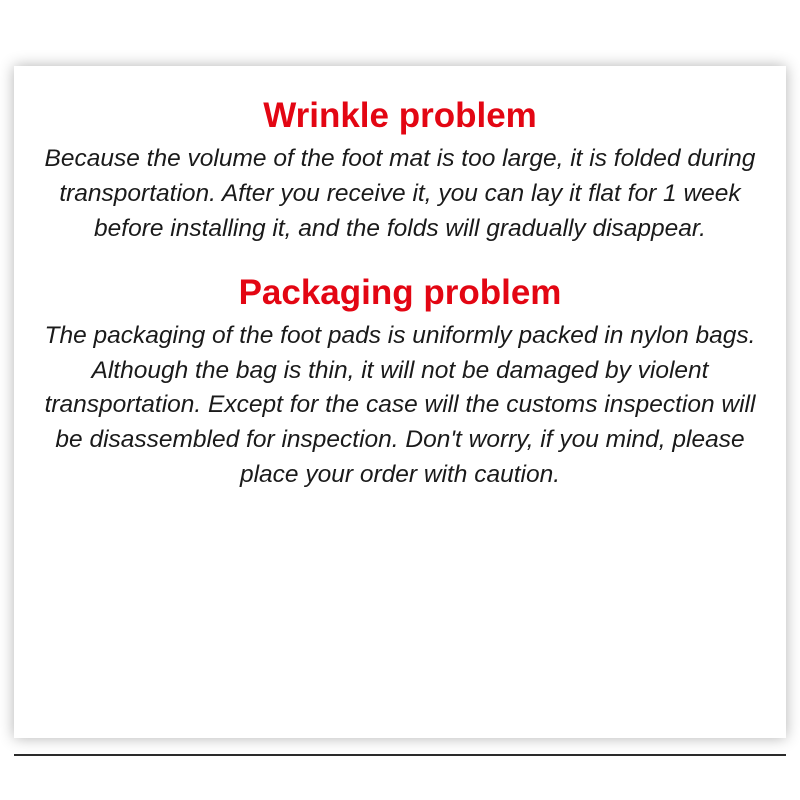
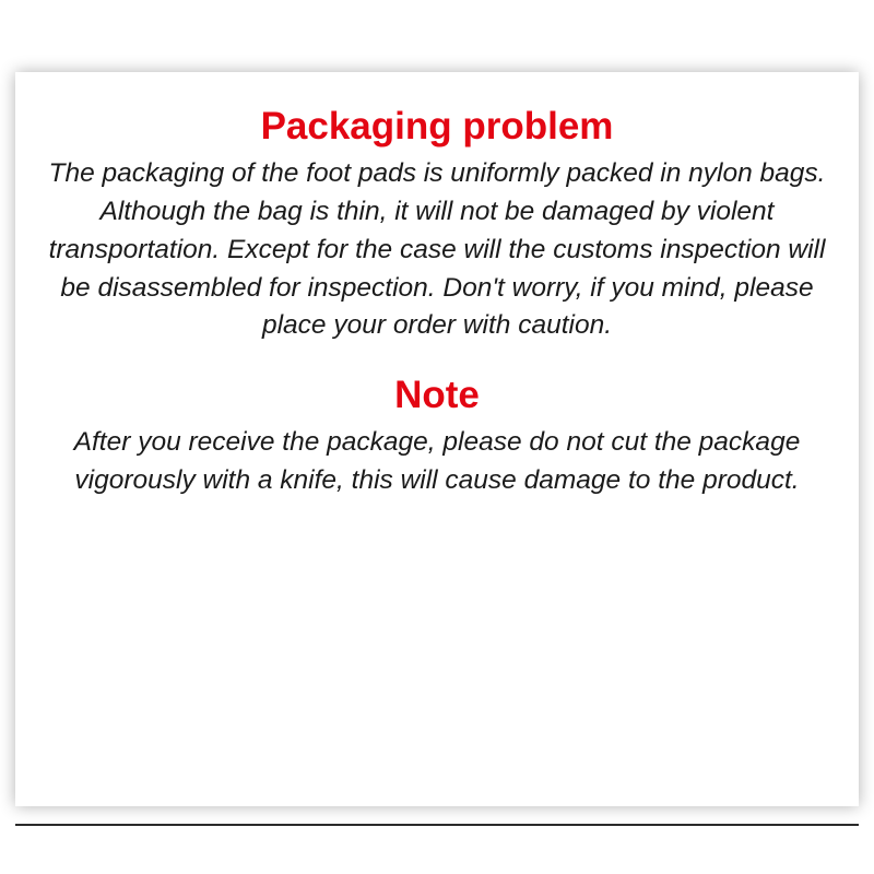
- Wrinkle problem
- Because the volume of the foot mat is too large, it is folded during transportation. After you receive it, you can lay it flat for 1 week before installing it, and the folds will gradually disappear.
  Packaging problem
  The packaging of the foot pads is uniformly packed in nylon bags. Although the bag is thin, it will not be damaged by violent transportation. Except for the case will the customs inspection will be disassembled for inspection. Don't worry, if you mind, please place your order with caution.
+ Note
+ After you receive the package, please do not cut the package vigorously with a knife, this will cause damage to the product.
